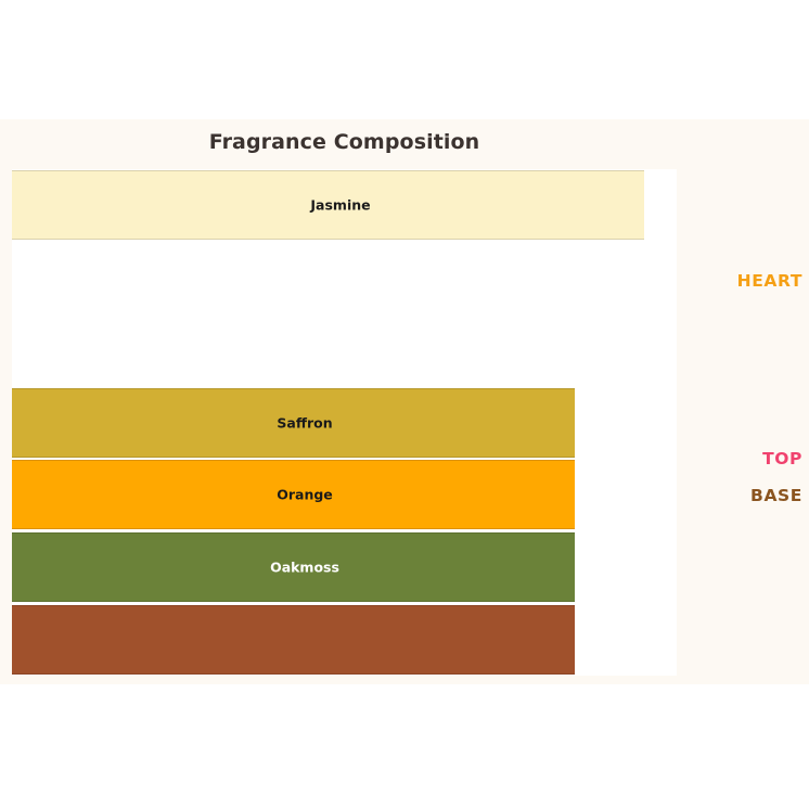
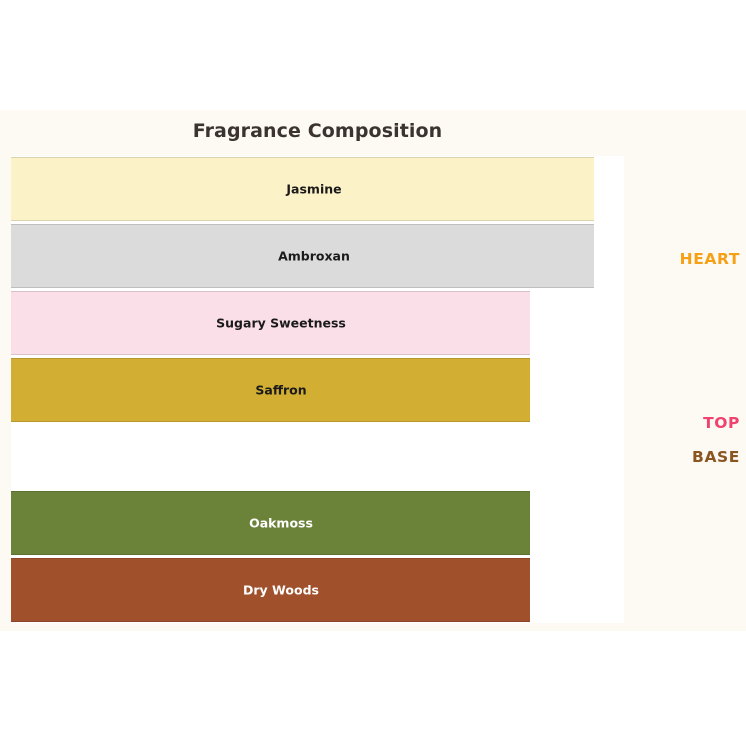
  Fragrance Composition
  Jasmine
+ Ambroxan
+ Sugary Sweetness
  Saffron
- Orange
  Oakmoss
+ Dry Woods
  HEART
  TOP
  BASE
